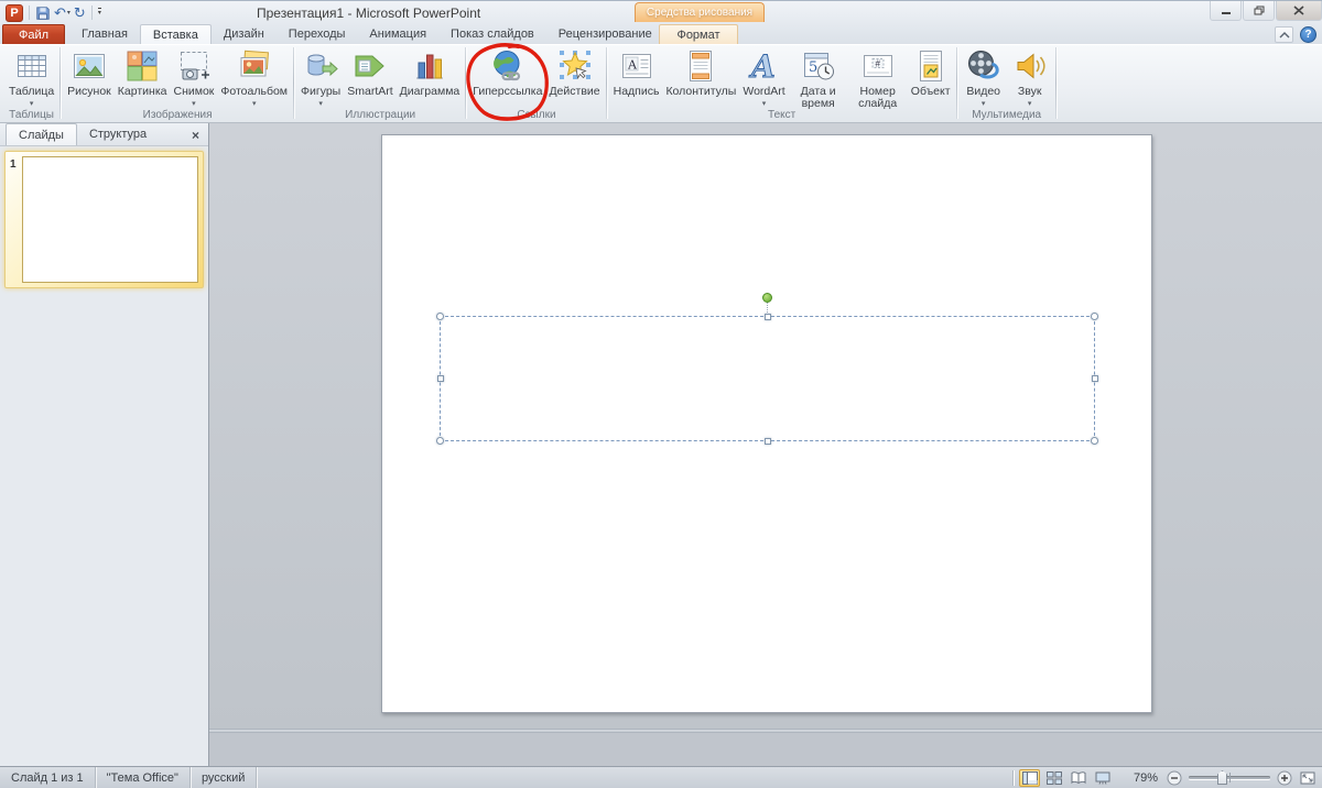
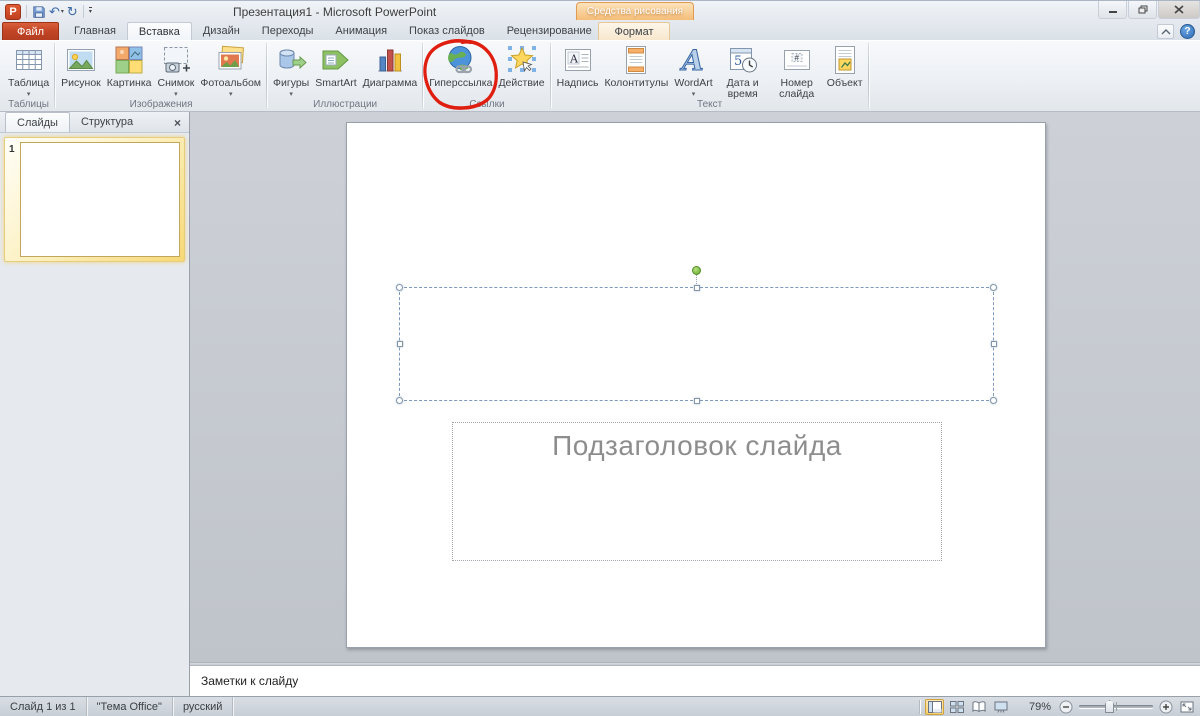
  P
  ↶
  ↻
  Презентация1 - Microsoft PowerPoint
  Средства рисования
  Файл
  Главная
  Вставка
  Дизайн
  Переходы
  Анимация
  Показ слайдов
  Рецензирование
  Формат
  ?
  Таблица
  Таблицы
  Рисунок
  Картинка
  Снимок
  Фотоальбом
  Изображения
  Фигуры
  SmartArt
  Диаграмма
  Иллюстрации
  Гиперссылка
  Действие
  Сылки
  A
  Надпись
  Колонтитулы
  A
  WordArt
  5
  Дата и время
  #
  Номер слайда
  Объект
  Текст
- Видео
- Звук
- Мультимедиа
  Слайды
  Структура
  ×
  1
+ Подзаголовок слайда
+ Заметки к слайду
  Слайд 1 из 1
  "Тема Office"
  русский
  79%
